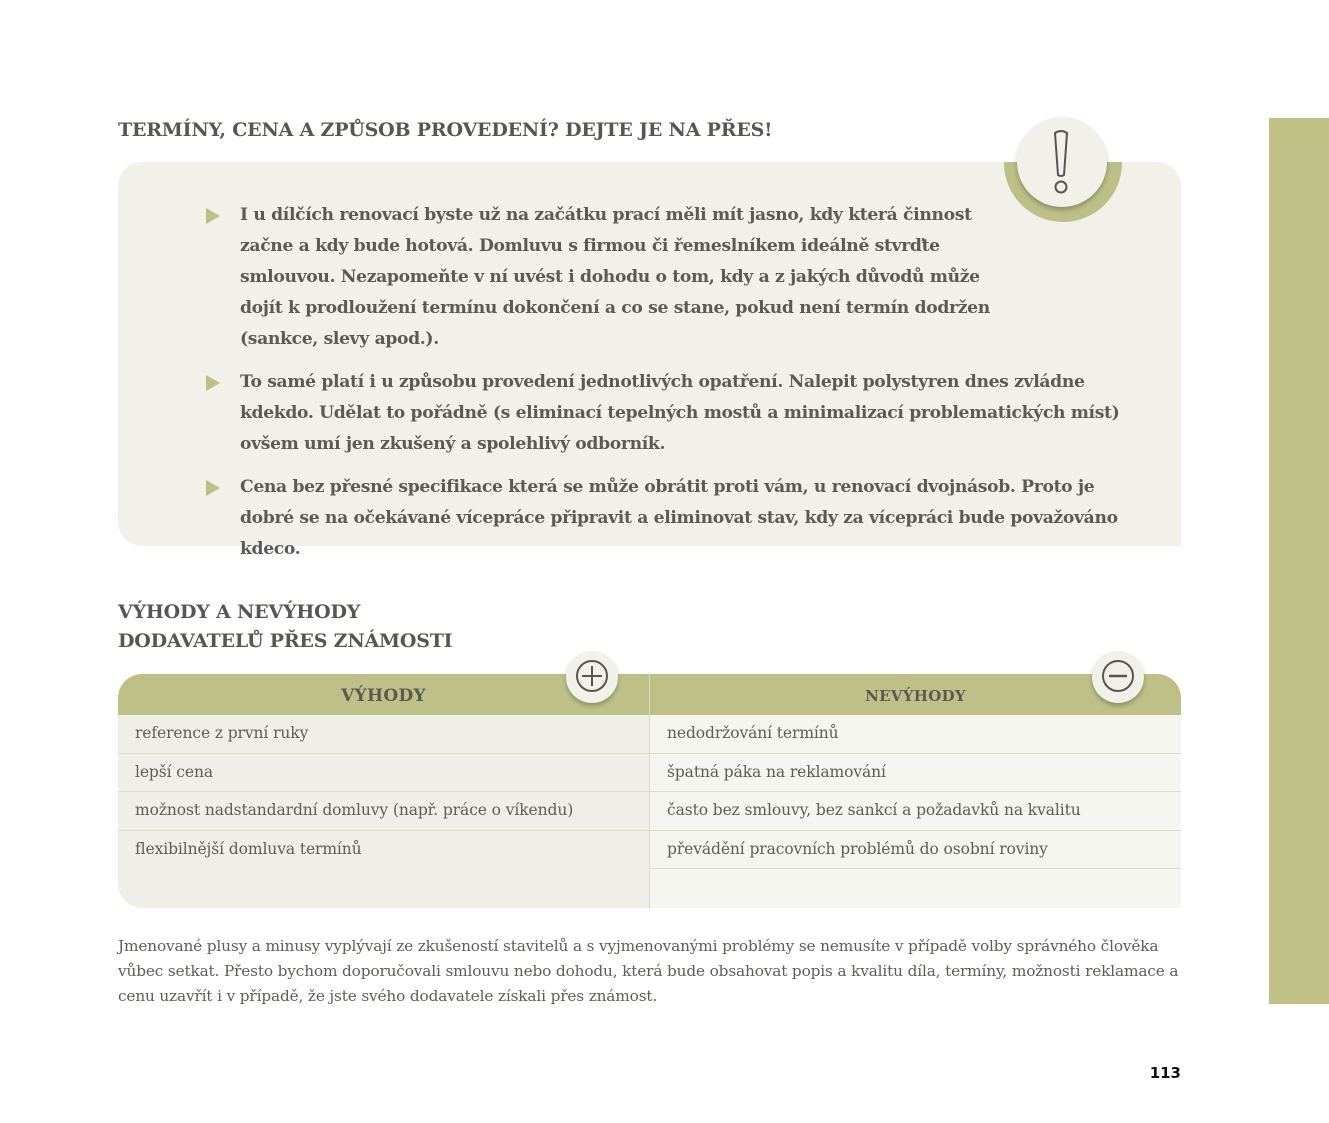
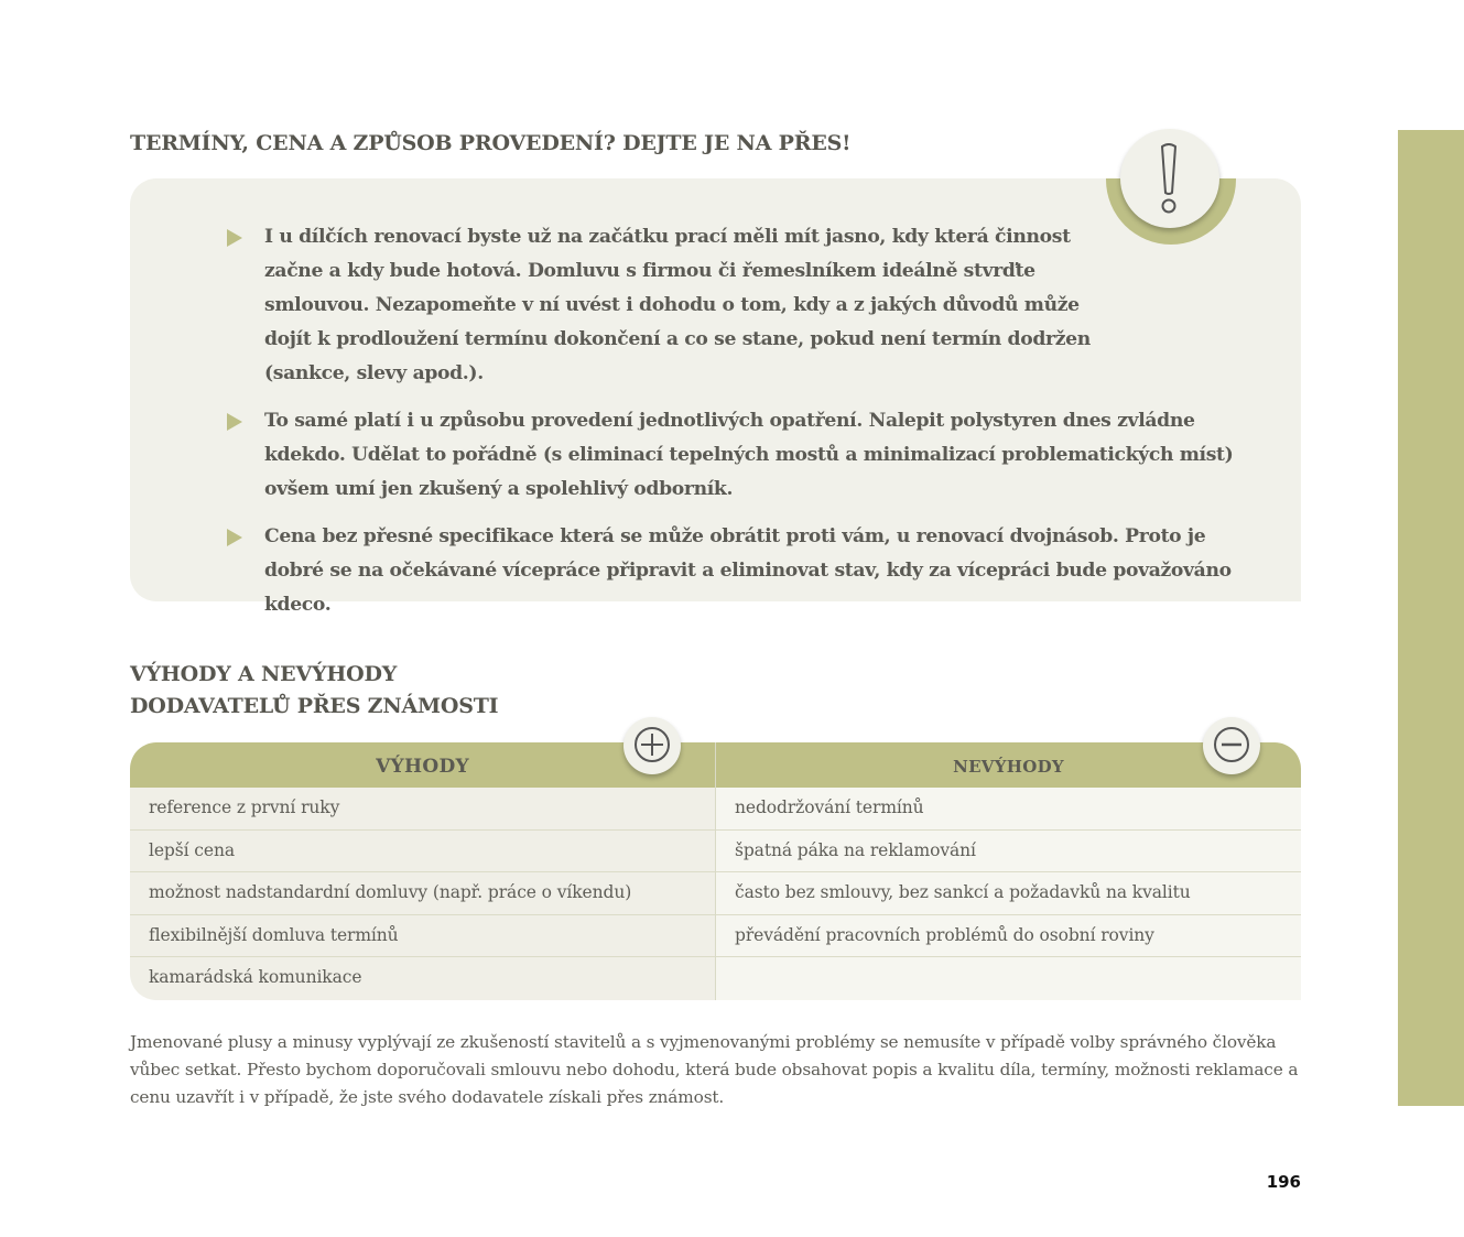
  TERMÍNY, CENA A ZPŮSOB PROVEDENÍ? DEJTE JE NA PŘES!
  I u dílčích renovací byste už na začátku prací měli mít jasno, kdy která činnost začne a kdy bude hotová. Domluvu s firmou či řemeslníkem ideálně stvrďte smlouvou. Nezapomeňte v ní uvést i dohodu o tom, kdy a z jakých důvodů může dojít k prodloužení termínu dokončení a co se stane, pokud není termín dodržen (sankce, slevy apod.).
  To samé platí i u způsobu provedení jednotlivých opatření. Nalepit polystyren dnes zvládne kdekdo. Udělat to pořádně (s eliminací tepelných mostů a minimalizací problematických míst) ovšem umí jen zkušený a spolehlivý odborník.
  Cena bez přesné specifikace která se může obrátit proti vám, u renovací dvojnásob. Proto je dobré se na očekávané vícepráce připravit a eliminovat stav, kdy za vícepráci bude považováno kdeco.
  VÝHODY A NEVÝHODY
  DODAVATELŮ PŘES ZNÁMOSTI
  VÝHODY
  NEVÝHODY
  reference z první ruky
  lepší cena
  možnost nadstandardní domluvy (např. práce o víkendu)
  flexibilnější domluva termínů
+ kamarádská komunikace
  nedodržování termínů
  špatná páka na reklamování
  často bez smlouvy, bez sankcí a požadavků na kvalitu
  převádění pracovních problémů do osobní roviny
  Jmenované plusy a minusy vyplývají ze zkušeností stavitelů a s vyjmenovanými problémy se nemusíte v případě volby správného člověka vůbec setkat. Přesto bychom doporučovali smlouvu nebo dohodu, která bude obsahovat popis a kvalitu díla, termíny, možnosti reklamace a cenu uzavřít i v případě, že jste svého dodavatele získali přes známost.
- 113
+ 196
